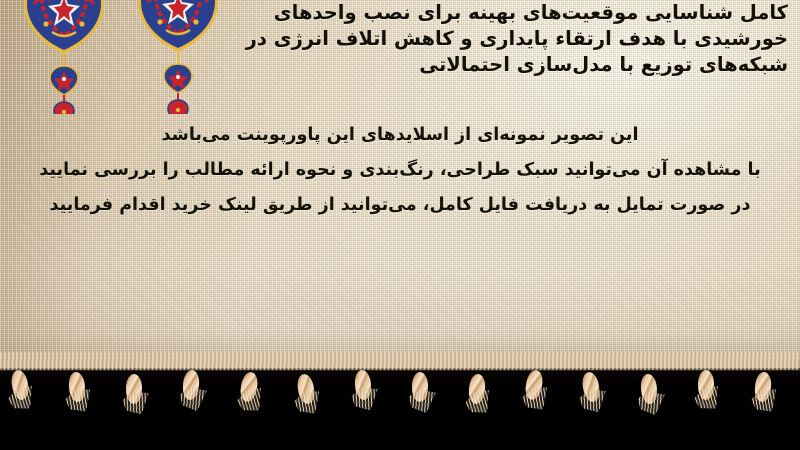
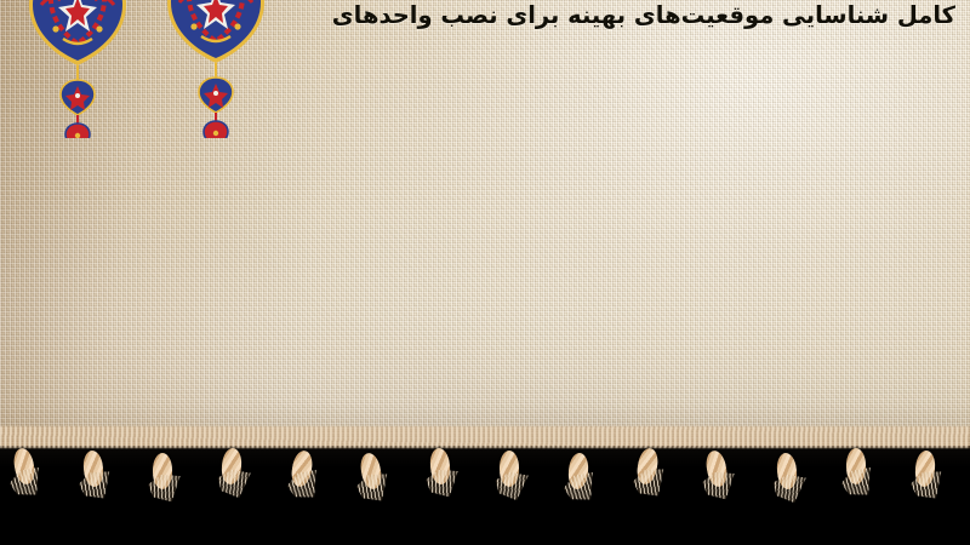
  کامل شناسایی موقعیت‌های بهینه برای نصب واحدهای
- خورشیدی با هدف ارتقاء پایداری و کاهش اتلاف انرژی در
- شبکه‌های توزیع با مدل‌سازی احتمالاتی
- این تصویر نمونه‌ای از اسلایدهای این پاورپوینت می‌باشد
- با مشاهده آن می‌توانید سبک طراحی، رنگ‌بندی و نحوه ارائه مطالب را بررسی نمایید
- در صورت تمایل به دریافت فایل کامل، می‌توانید از طریق لینک خرید اقدام فرمایید
